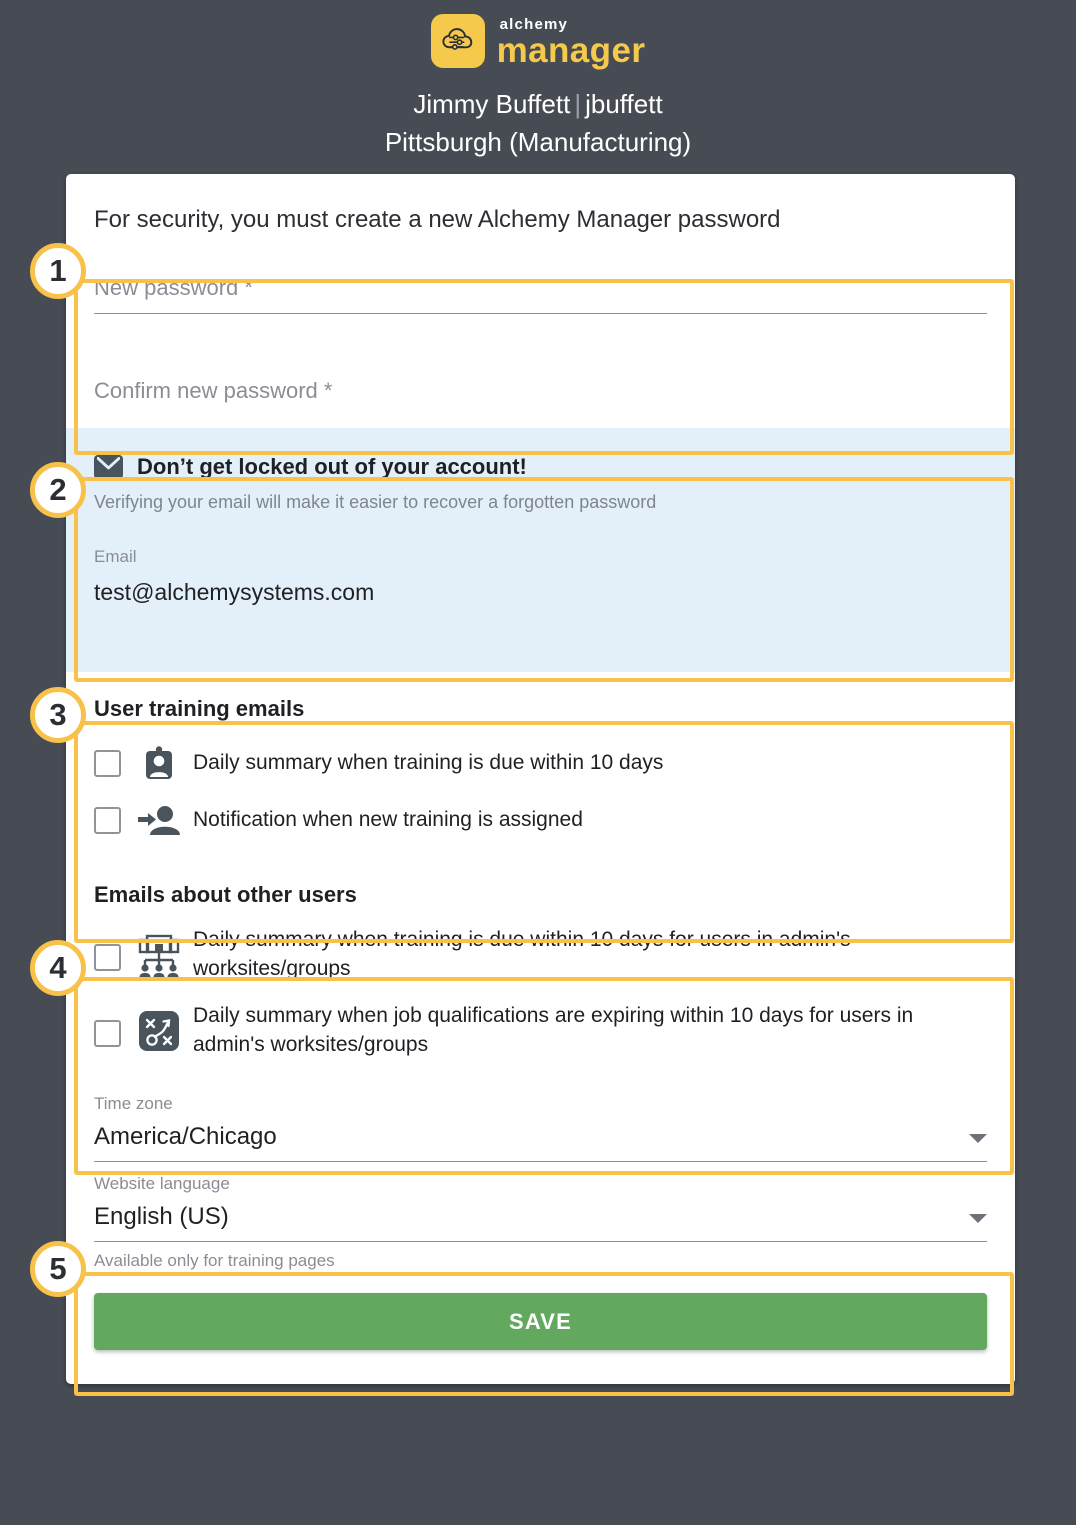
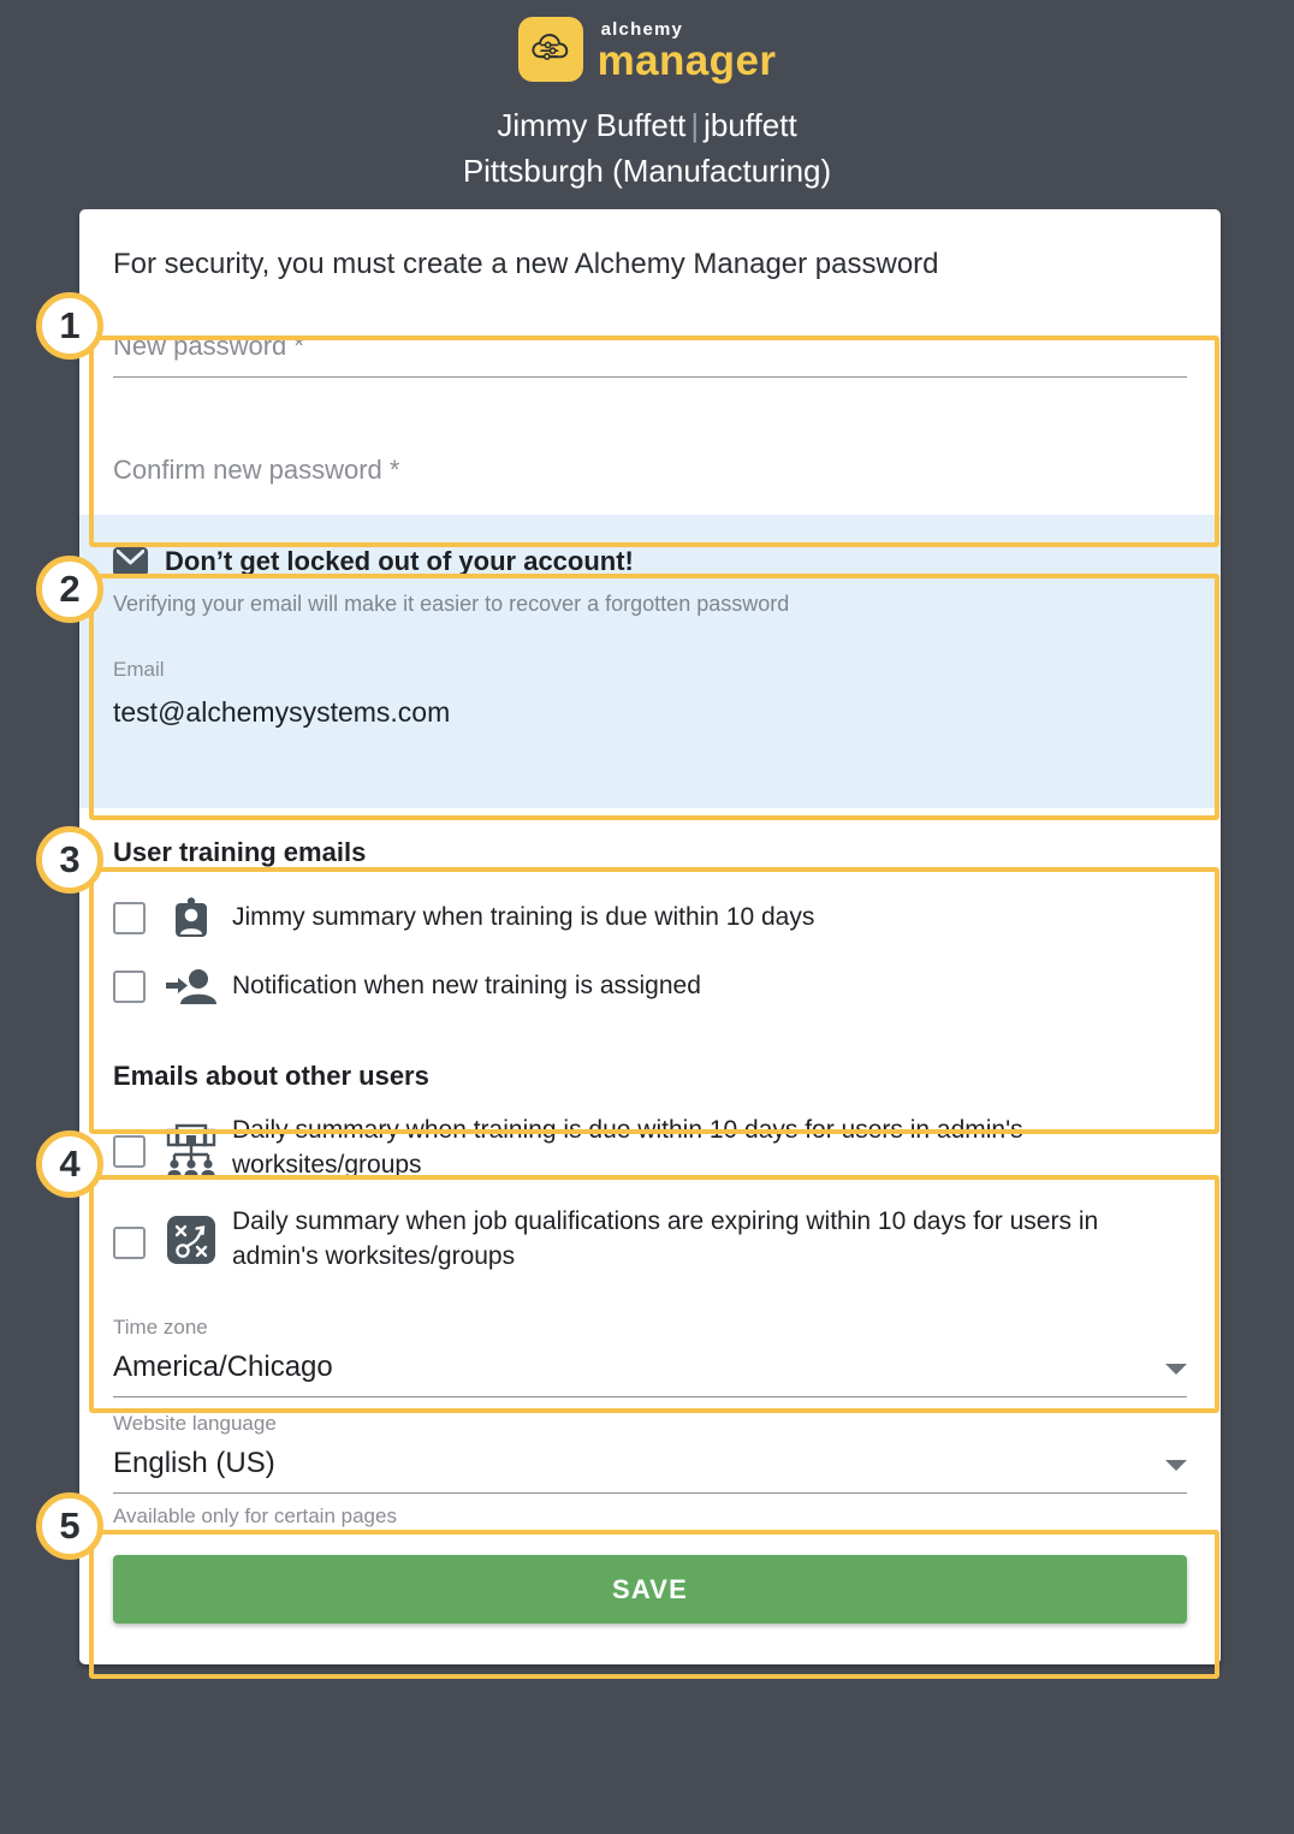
  alchemy
  manager
  Jimmy Buffett | jbuffett
  Pittsburgh (Manufacturing)
  For security, you must create a new Alchemy Manager password
  New password *
  Confirm new password *
  Don’t get locked out of your account!
  Verifying your email will make it easier to recover a forgotten password
  Email
  test@alchemysystems.com
  User training emails
- Daily summary when training is due within 10 days
+ Jimmy summary when training is due within 10 days
  Notification when new training is assigned
  Emails about other users
  Daily summary when training is due within 10 days for users in admin's worksites/groups
  Daily summary when job qualifications are expiring within 10 days for users in admin's worksites/groups
  Time zone
  America/Chicago
  Website language
  English (US)
- Available only for training pages
+ Available only for certain pages
  SAVE
  1
  2
  3
  4
  5
